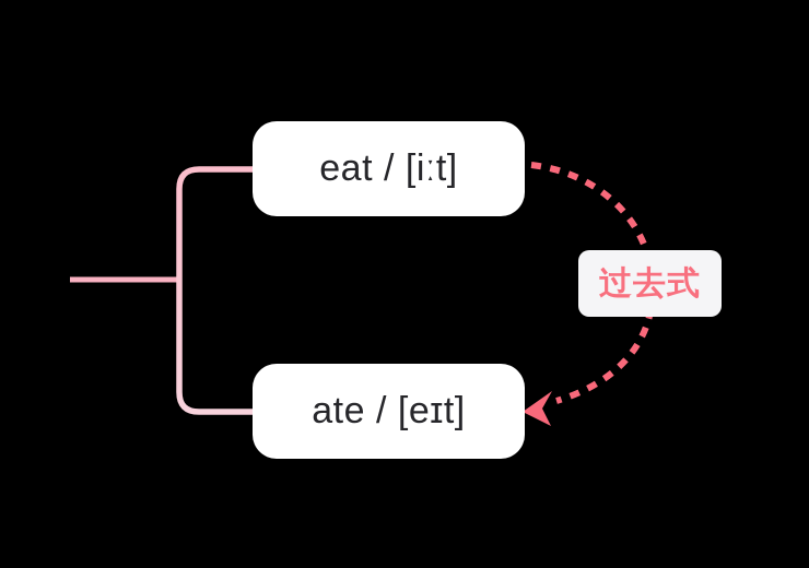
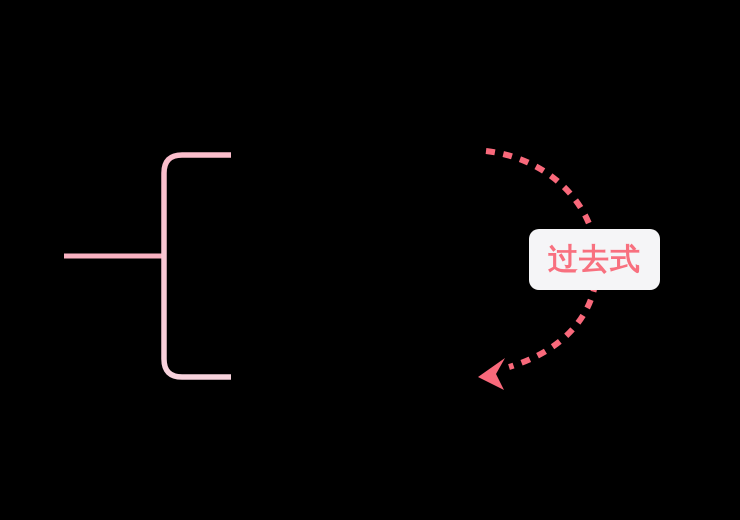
- eat / [iːt]
- ate / [eɪt]
  过去式
